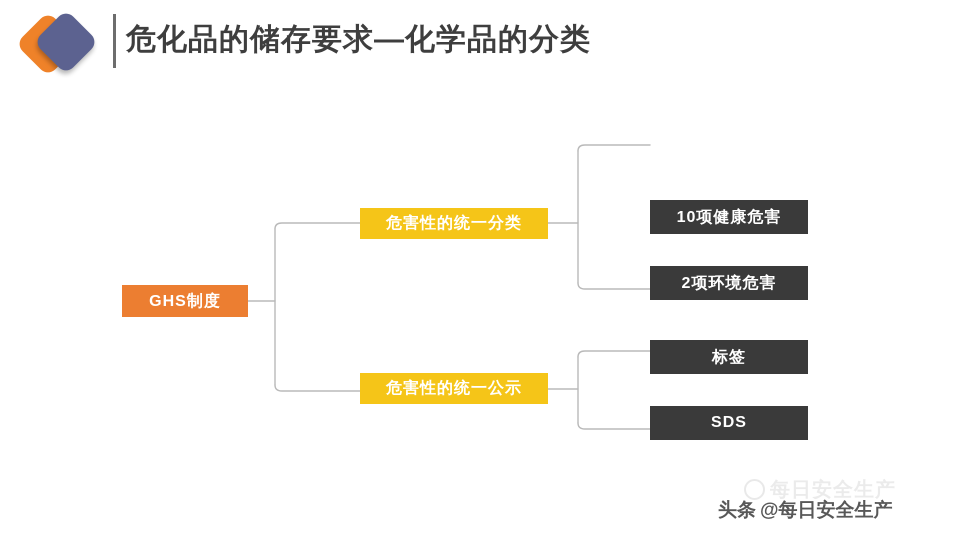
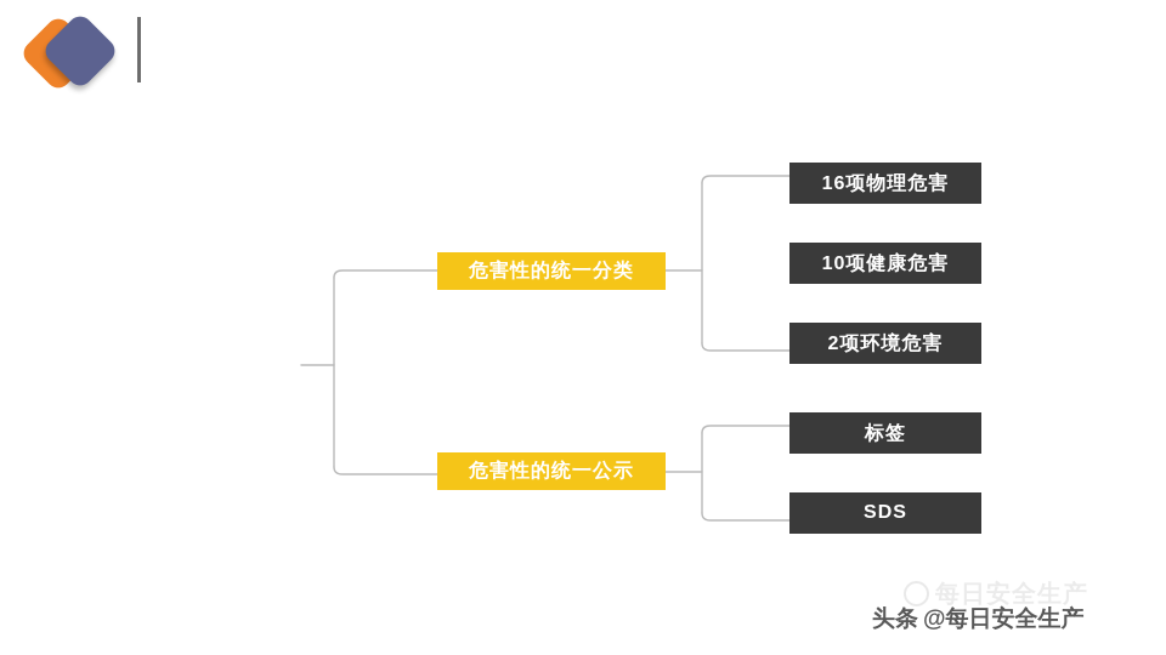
- 危化品的储存要求—化学品的分类
- GHS制度
  危害性的统一分类
  危害性的统一公示
+ 16项物理危害
  10项健康危害
  2项环境危害
  标签
  SDS
  每日安全生产
  头条
  @每日安全生产
